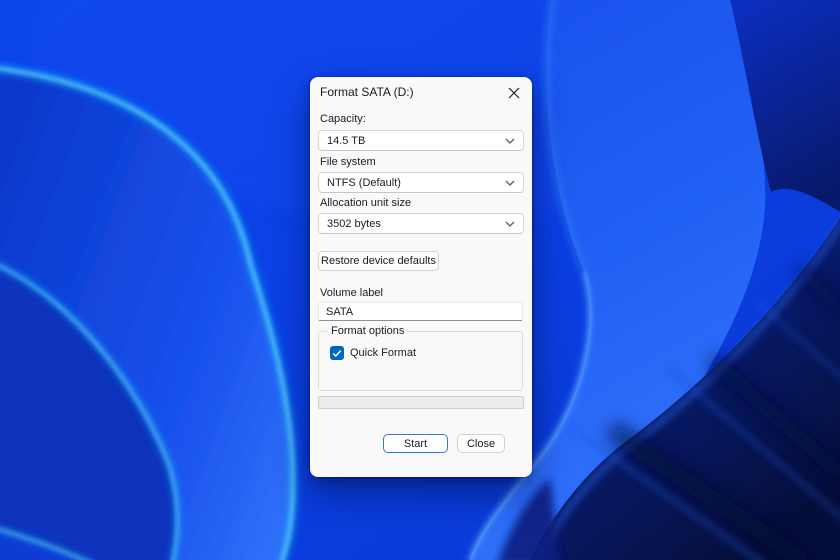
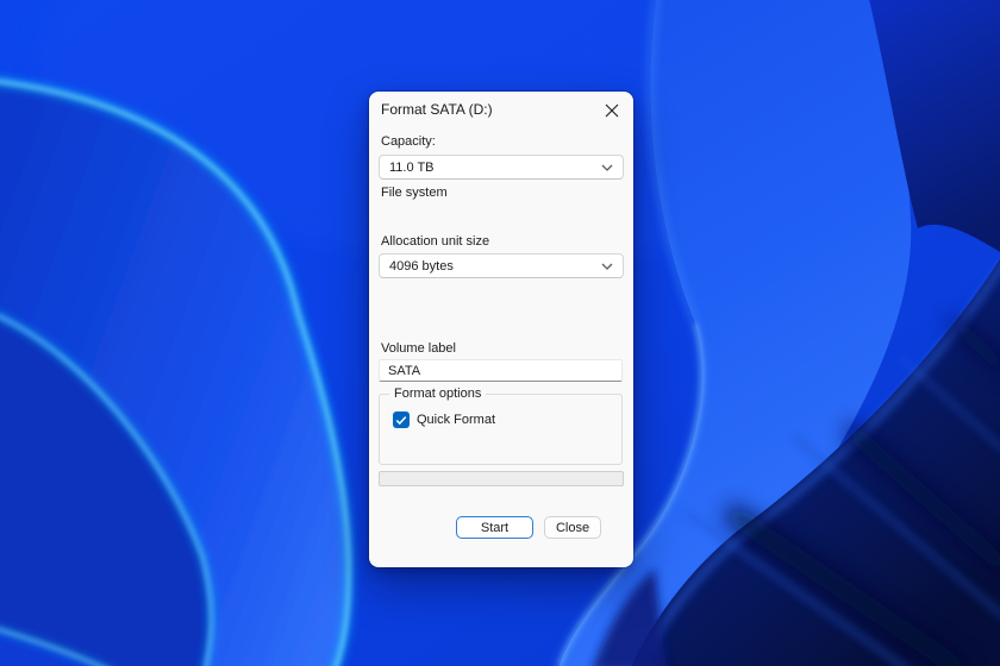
  Format SATA (D:)
  Capacity:
- 14.5 TB
+ 11.0 TB
  File system
- NTFS (Default)
  Allocation unit size
- 3502 bytes
+ 4096 bytes
- Restore device defaults
  Volume label
  SATA
  Format options
  Quick Format
  Start
  Close
